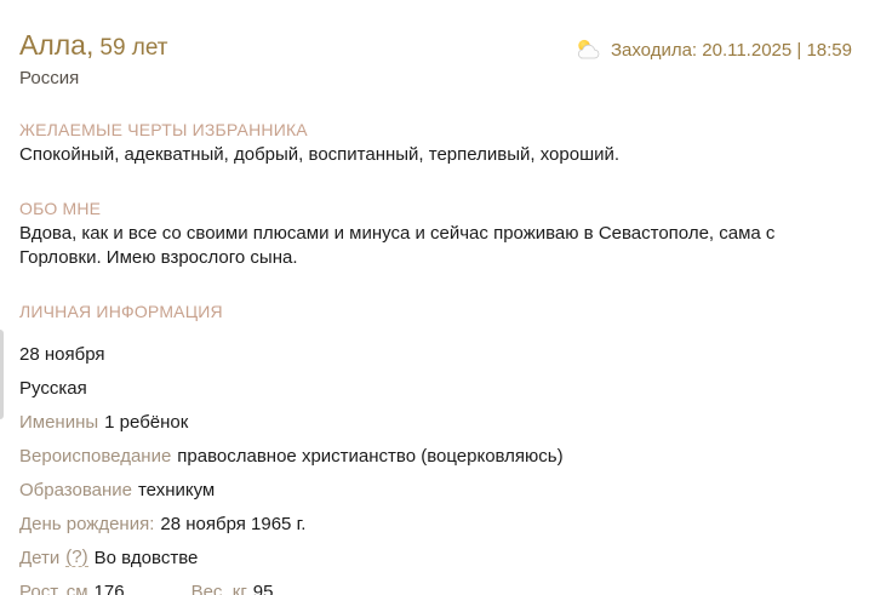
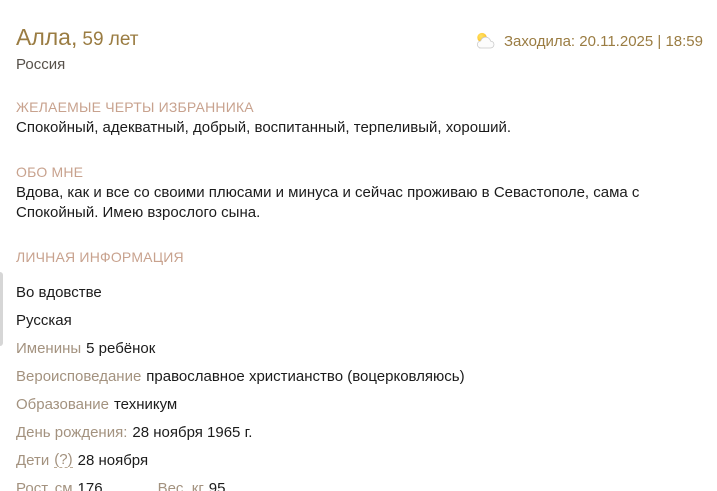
  Алла, 59 лет
  Россия
  Заходила: 20.11.2025 | 18:59
  ЖЕЛАЕМЫЕ ЧЕРТЫ ИЗБРАННИКА
  Спокойный, адекватный, добрый, воспитанный, терпеливый, хороший.
  ОБО МНЕ
- Вдова, как и все со своими плюсами и минуса и сейчас проживаю в Севастополе, сама с Горловки. Имею взрослого сына.
+ Вдова, как и все со своими плюсами и минуса и сейчас проживаю в Севастополе, сама с Спокойный. Имею взрослого сына.
  ЛИЧНАЯ ИНФОРМАЦИЯ
- 28 ноября
+ Во вдовстве
  Русская
  Именины
- 1 ребёнок
+ 5 ребёнок
  Вероисповедание
  православное христианство (воцерковляюсь)
  Образование
  техникум
  День рождения:
  28 ноября 1965 г.
  Дети
  (?)
- Во вдовстве
+ 28 ноября
  Рост, см
  176
  Вес, кг
  95
